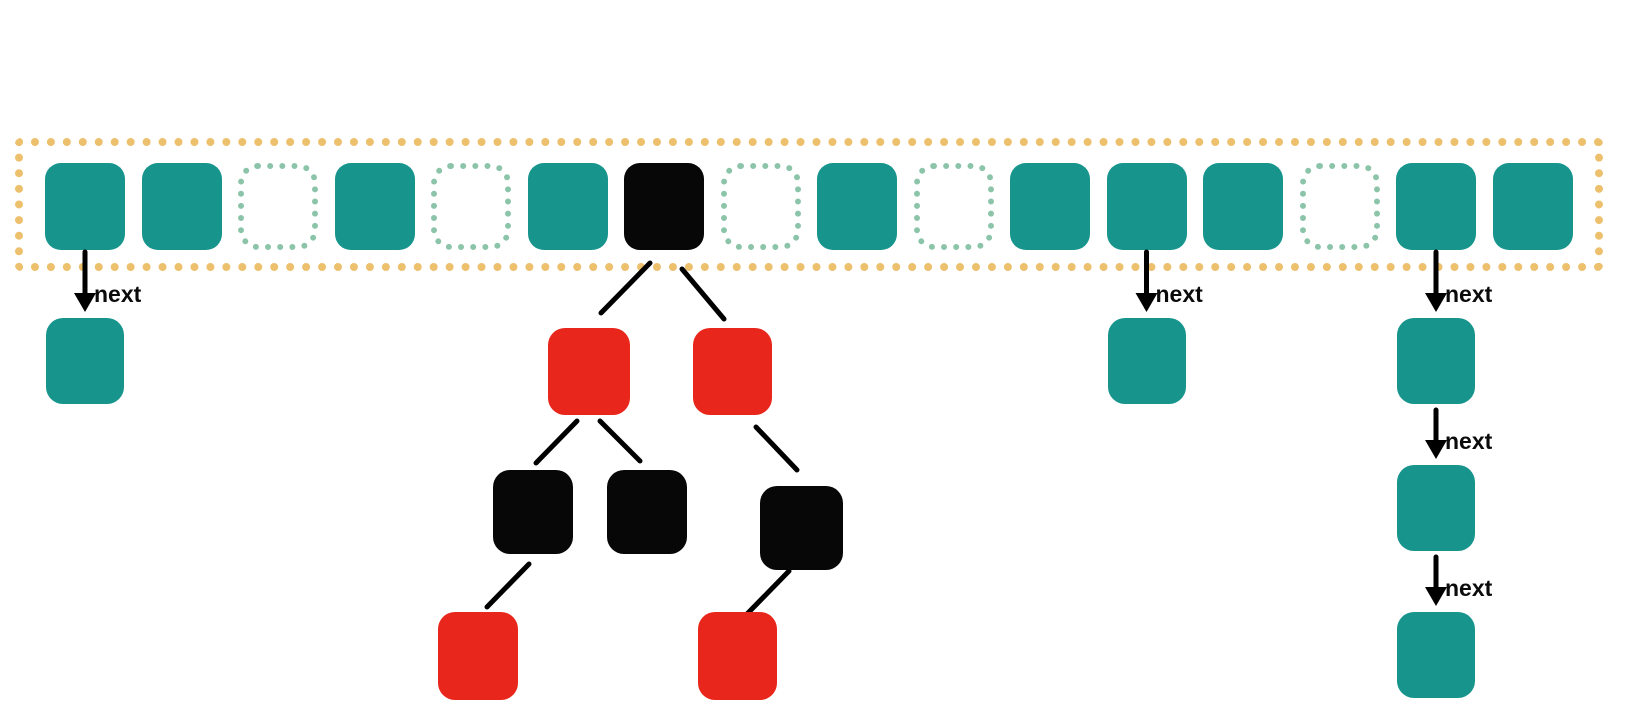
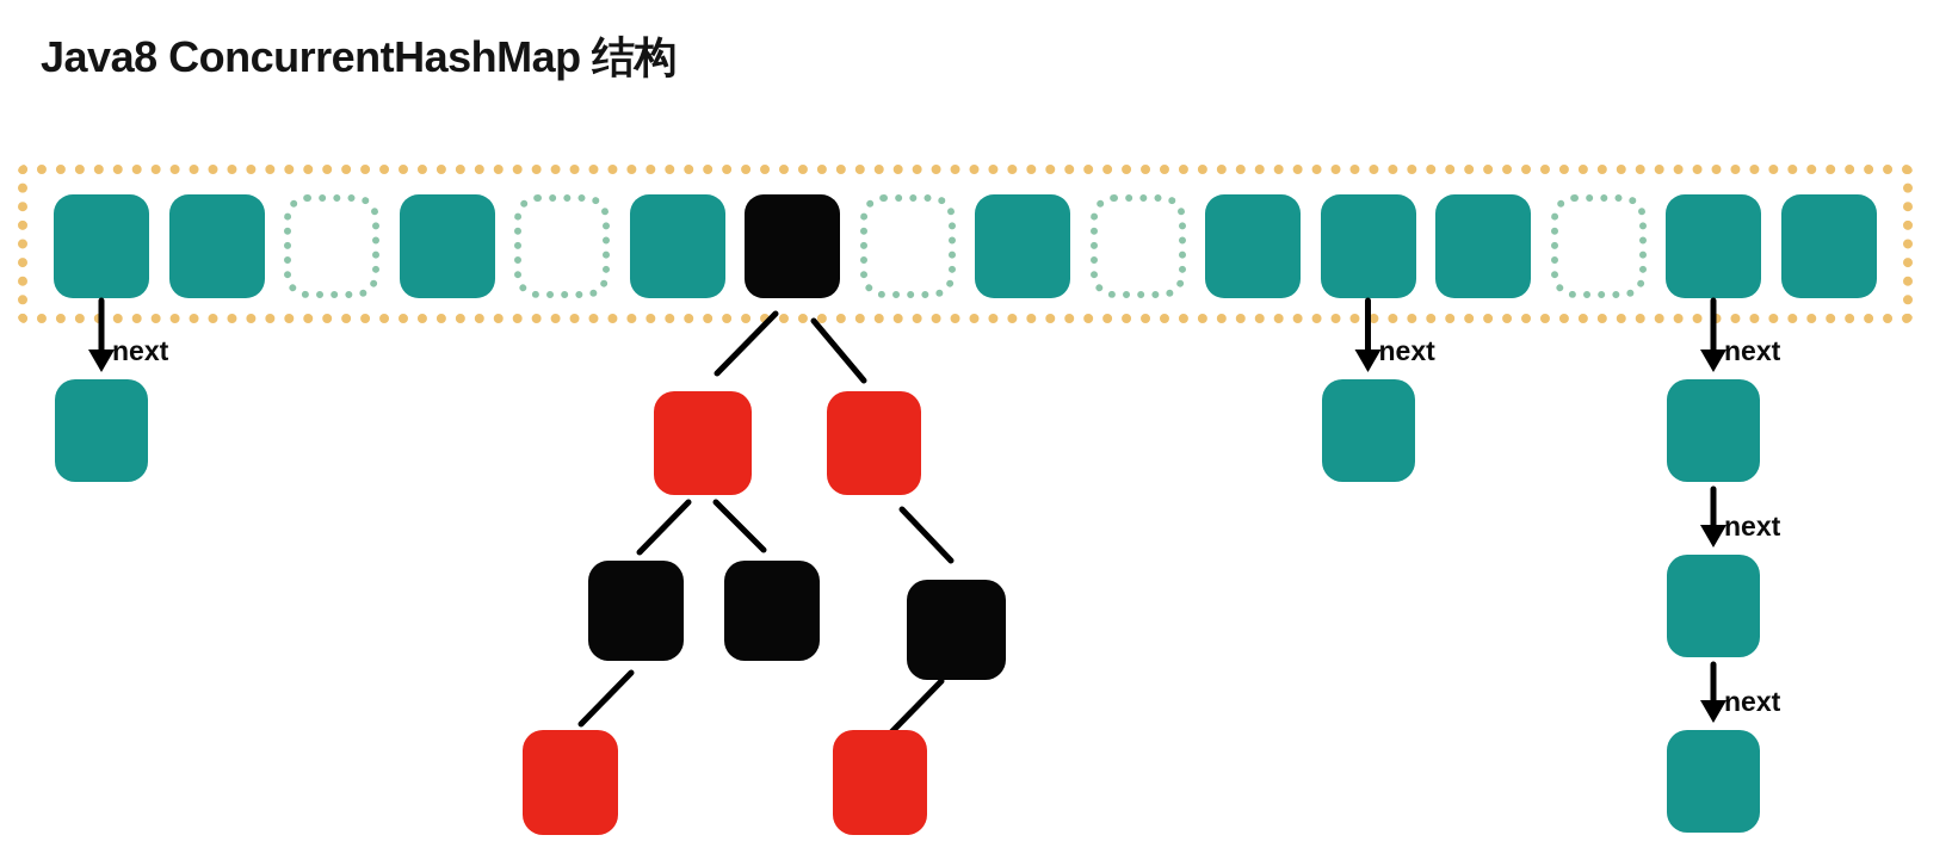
+ Java8 ConcurrentHashMap 结构
  next
  next
  next
  next
  next
